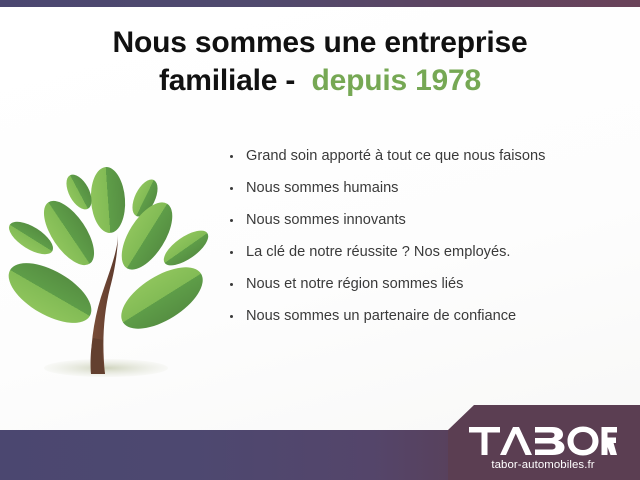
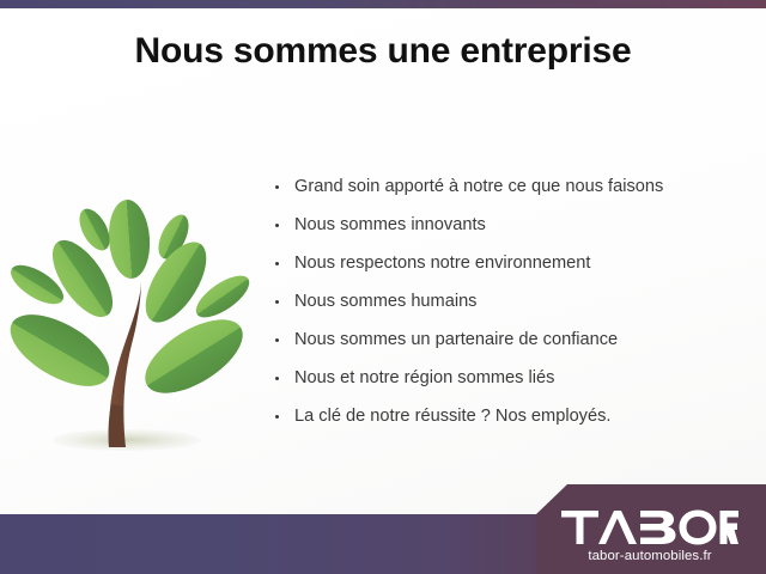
  Nous sommes une entreprise
- familiale - depuis 1978
- Grand soin apporté à tout ce que nous faisons
+ Grand soin apporté à notre ce que nous faisons
- Nous sommes humains
+ Nous sommes innovants
+ Nous respectons notre environnement
- Nous sommes innovants
+ Nous sommes humains
- La clé de notre réussite ? Nos employés.
+ Nous sommes un partenaire de confiance
  Nous et notre région sommes liés
- Nous sommes un partenaire de confiance
+ La clé de notre réussite ? Nos employés.
  tabor-automobiles.fr
